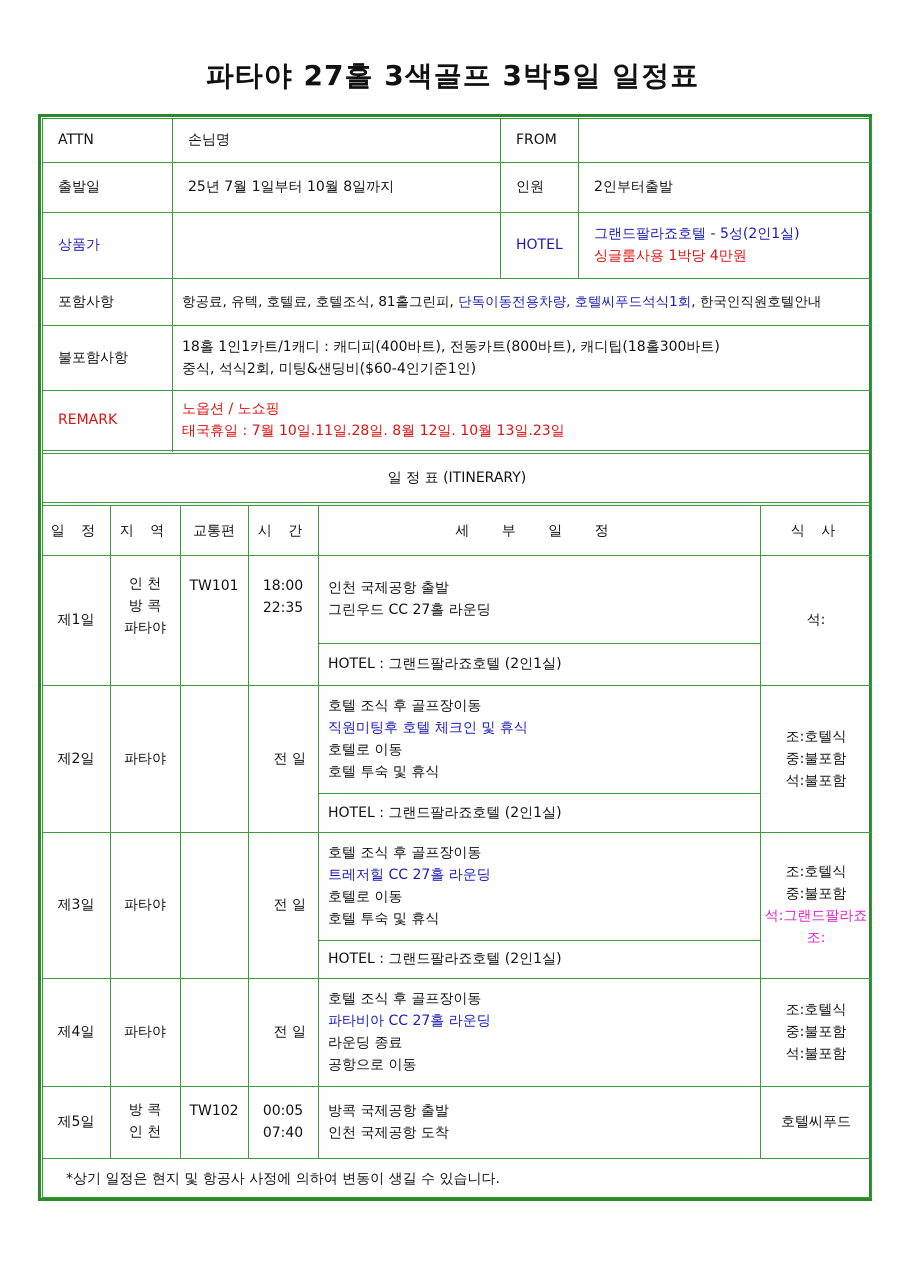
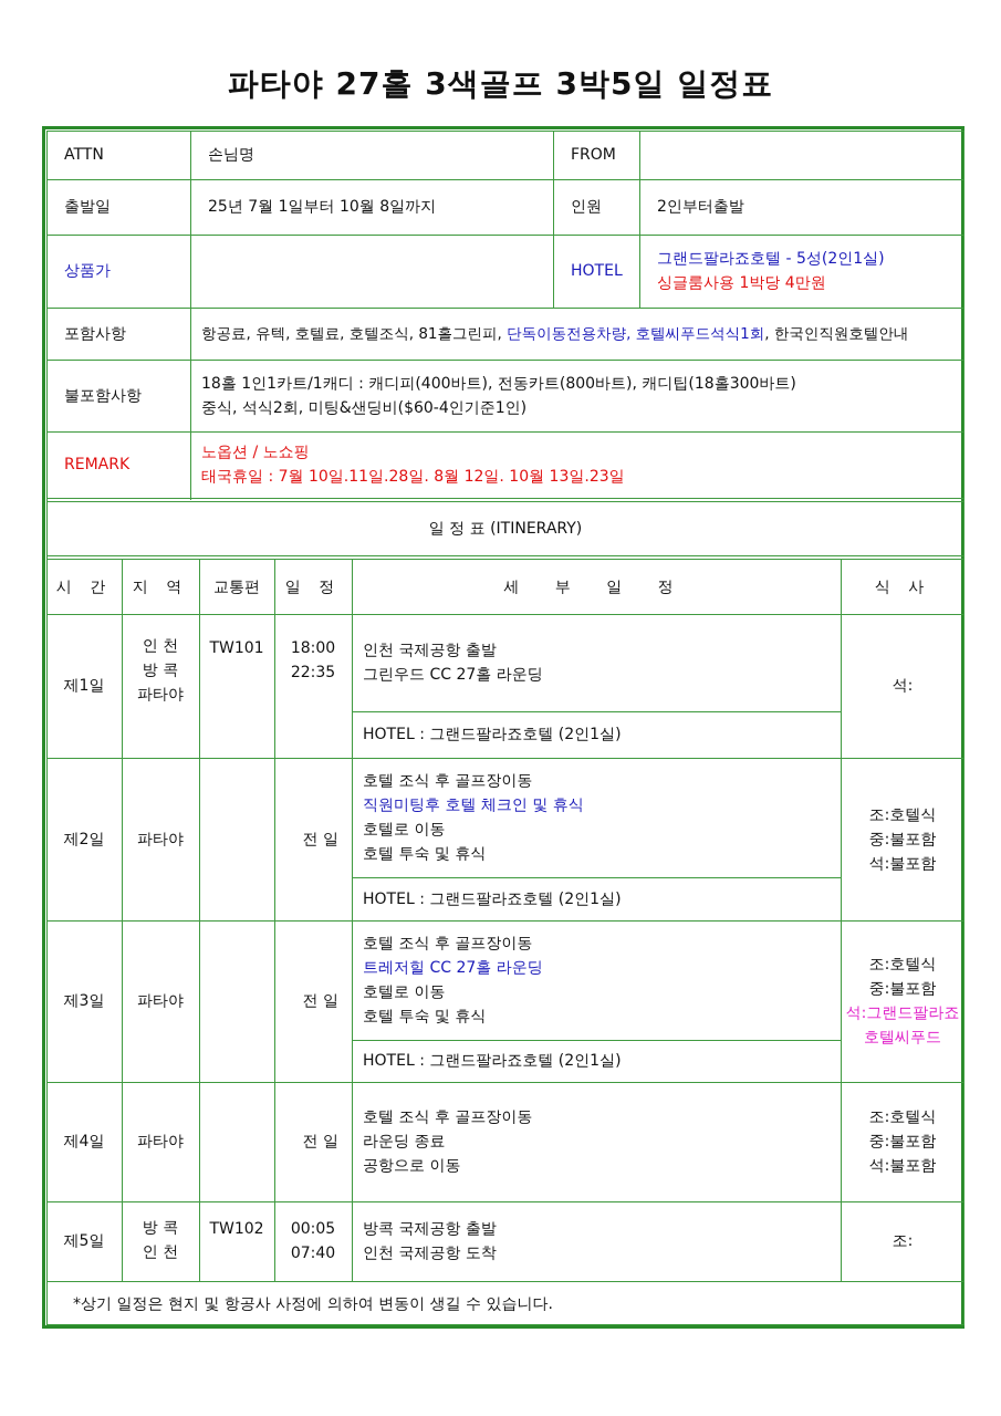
  파타야 27홀 3색골프 3박5일 일정표
  ATTN
  손님명
  FROM
  출발일
  25년 7월 1일부터 10월 8일까지
  인원
  2인부터출발
  상품가
  HOTEL
  그랜드팔라죠호텔 - 5성(2인1실)
  싱글룸사용 1박당 4만원
  포함사항
  항공료, 유텍, 호텔료, 호텔조식, 81홀그린피,
  단독이동전용차량, 호텔씨푸드석식1회
  , 한국인직원호텔안내
  불포함사항
  18홀 1인1카트/1캐디 : 캐디피(400바트), 전동카트(800바트), 캐디팁(18홀300바트)
  중식, 석식2회, 미팅&샌딩비($60-4인기준1인)
  REMARK
  노옵션 / 노쇼핑
  태국휴일 : 7월 10일.11일.28일. 8월 12일. 10월 13일.23일
  일 정 표 (ITINERARY)
- 일 정
+ 시 간
  지 역
  교통편
- 시 간
+ 일 정
  세 부 일 정
  식 사
  제1일
  인 천
  방 콕
  파타야
  TW101
  18:00
  22:35
  인천 국제공항 출발
  그린우드 CC 27홀 라운딩
  HOTEL : 그랜드팔라죠호텔 (2인1실)
  석:
  제2일
  파타야
  전 일
  호텔 조식 후 골프장이동
  직원미팅후 호텔 체크인 및 휴식
  호텔로 이동
  호텔 투숙 및 휴식
  HOTEL : 그랜드팔라죠호텔 (2인1실)
  조:호텔식
  중:불포함
  석:불포함
  제3일
  파타야
  전 일
  호텔 조식 후 골프장이동
  트레저힐 CC 27홀 라운딩
  호텔로 이동
  호텔 투숙 및 휴식
  HOTEL : 그랜드팔라죠호텔 (2인1실)
  조:호텔식
  중:불포함
  석:그랜드팔라죠
- 조:
+ 호텔씨푸드
  제4일
  파타야
  전 일
  호텔 조식 후 골프장이동
- 파타비아 CC 27홀 라운딩
  라운딩 종료
  공항으로 이동
  조:호텔식
  중:불포함
  석:불포함
  제5일
  방 콕
  인 천
  TW102
  00:05
  07:40
  방콕 국제공항 출발
  인천 국제공항 도착
- 호텔씨푸드
+ 조:
  *상기 일정은 현지 및 항공사 사정에 의하여 변동이 생길 수 있습니다.
